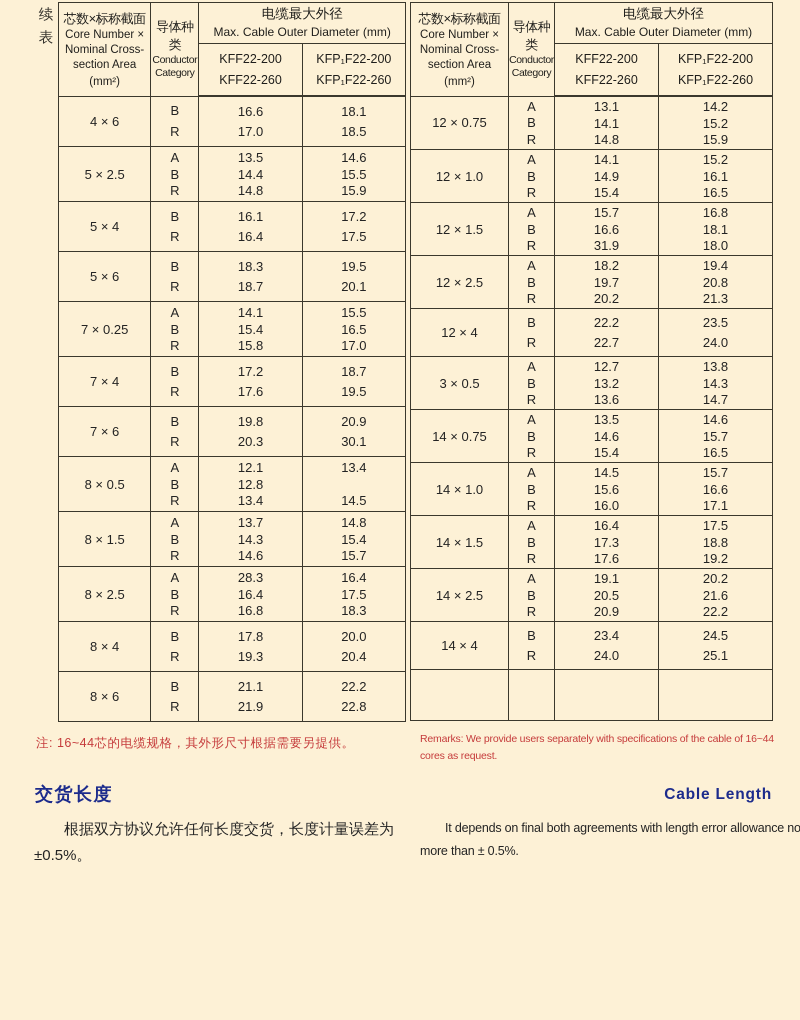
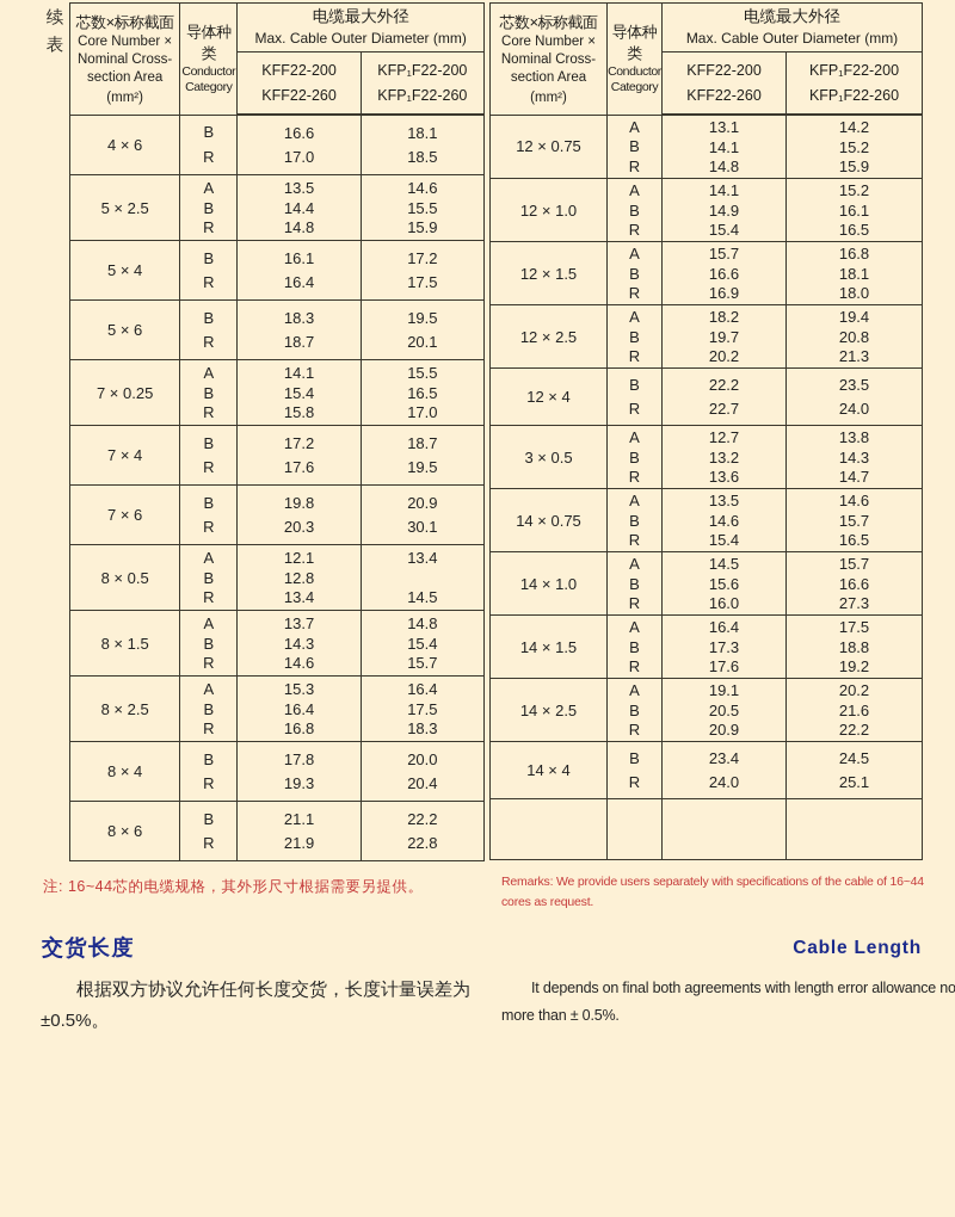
  续表
  芯数×标称截面 Core Number × Nominal Cross- section Area (mm²)	导体种 类 Conductor Category	电缆最大外径 Max. Cable Outer Diameter (mm)
  KFF22-200 KFF22-260	KFP₁F22-200 KFP₁F22-260
  4 × 6	BR	16.617.0	18.118.5
  5 × 2.5	ABR	13.514.414.8	14.615.515.9
  5 × 4	BR	16.116.4	17.217.5
  5 × 6	BR	18.318.7	19.520.1
  7 × 0.25	ABR	14.115.415.8	15.516.517.0
  7 × 4	BR	17.217.6	18.719.5
  7 × 6	BR	19.820.3	20.930.1
  8 × 0.5	ABR	12.112.813.4	13.414.5
  8 × 1.5	ABR	13.714.314.6	14.815.415.7
- 8 × 2.5	ABR	28.316.416.8	16.417.518.3
+ 8 × 2.5	ABR	15.316.416.8	16.417.518.3
  8 × 4	BR	17.819.3	20.020.4
  8 × 6	BR	21.121.9	22.222.8
  芯数×标称截面 Core Number × Nominal Cross- section Area (mm²)	导体种 类 Conductor Category	电缆最大外径 Max. Cable Outer Diameter (mm)
  KFF22-200 KFF22-260	KFP₁F22-200 KFP₁F22-260
  12 × 0.75	ABR	13.114.114.8	14.215.215.9
  12 × 1.0	ABR	14.114.915.4	15.216.116.5
- 12 × 1.5	ABR	15.716.631.9	16.818.118.0
+ 12 × 1.5	ABR	15.716.616.9	16.818.118.0
  12 × 2.5	ABR	18.219.720.2	19.420.821.3
  12 × 4	BR	22.222.7	23.524.0
  3 × 0.5	ABR	12.713.213.6	13.814.314.7
  14 × 0.75	ABR	13.514.615.4	14.615.716.5
- 14 × 1.0	ABR	14.515.616.0	15.716.617.1
+ 14 × 1.0	ABR	14.515.616.0	15.716.627.3
  14 × 1.5	ABR	16.417.317.6	17.518.819.2
  14 × 2.5	ABR	19.120.520.9	20.221.622.2
  14 × 4	BR	23.424.0	24.525.1
  注: 16~44芯的电缆规格，其外形尺寸根据需要另提供。
  Remarks: We provide users separately with specifications of the cable of 16~44 cores as request.
  交货长度
  Cable Length
  根据双方协议允许任何长度交货，长度计量误差为 ±0.5%。
  It depends on final both agreements with length error allowance no more than ± 0.5%.
